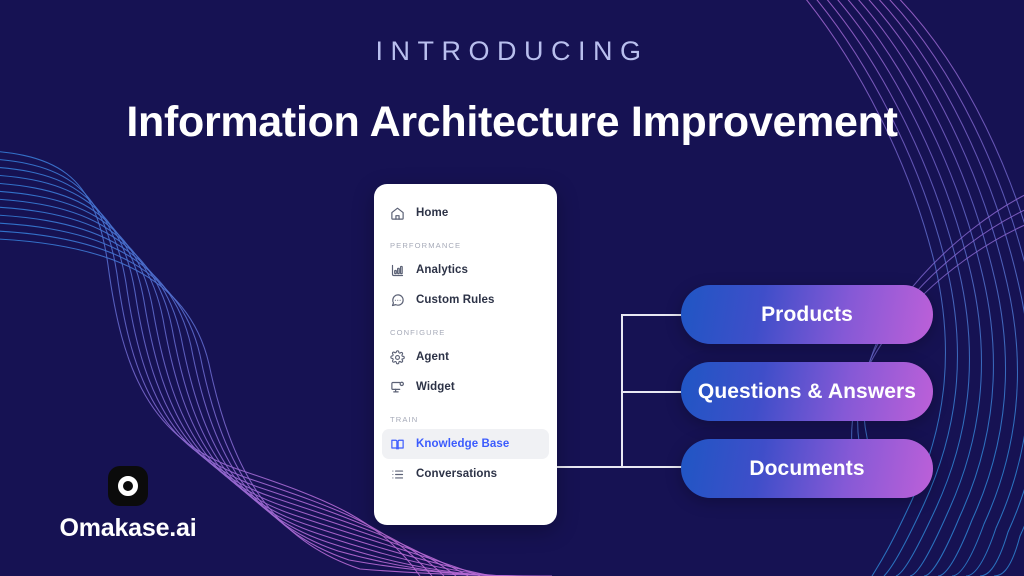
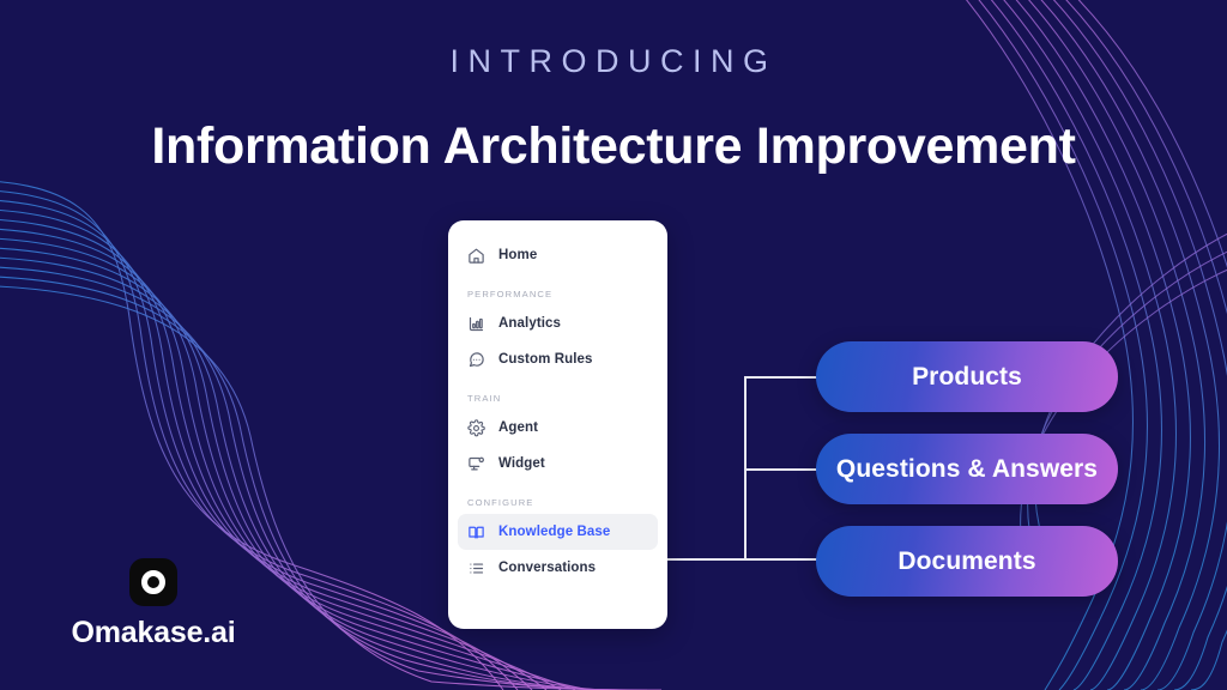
  INTRODUCING
  Information Architecture Improvement
  Home
  PERFORMANCE
  Analytics
  Custom Rules
- CONFIGURE
+ TRAIN
  Agent
  Widget
- TRAIN
+ CONFIGURE
  Knowledge Base
  Conversations
  Products
  Questions & Answers
  Documents
  Omakase.ai
